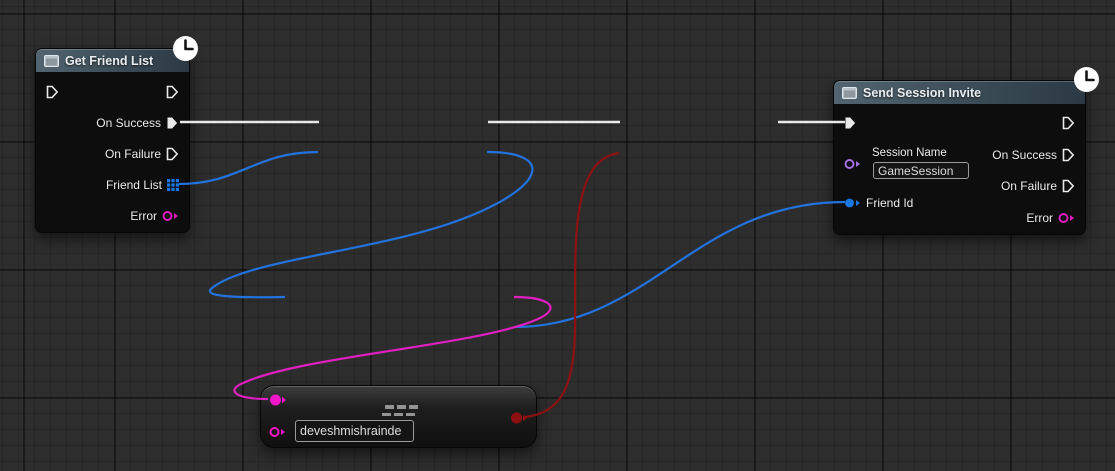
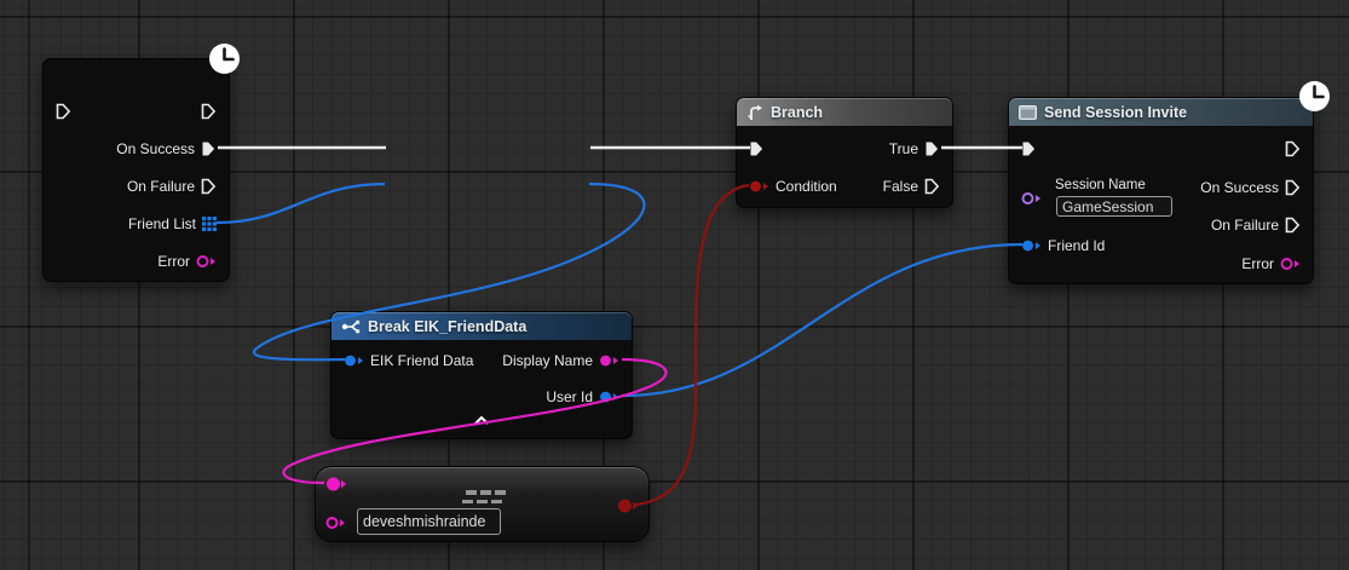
- Get Friend List
  On Success
  On Failure
  Friend List
  Error
+ Branch
+ Condition
+ True
+ False
  Send Session Invite
  Session Name
  GameSession
  Friend Id
  On Success
  On Failure
  Error
+ Break EIK_FriendData
+ EIK Friend Data
+ Display Name
+ User Id
  deveshmishrainde
